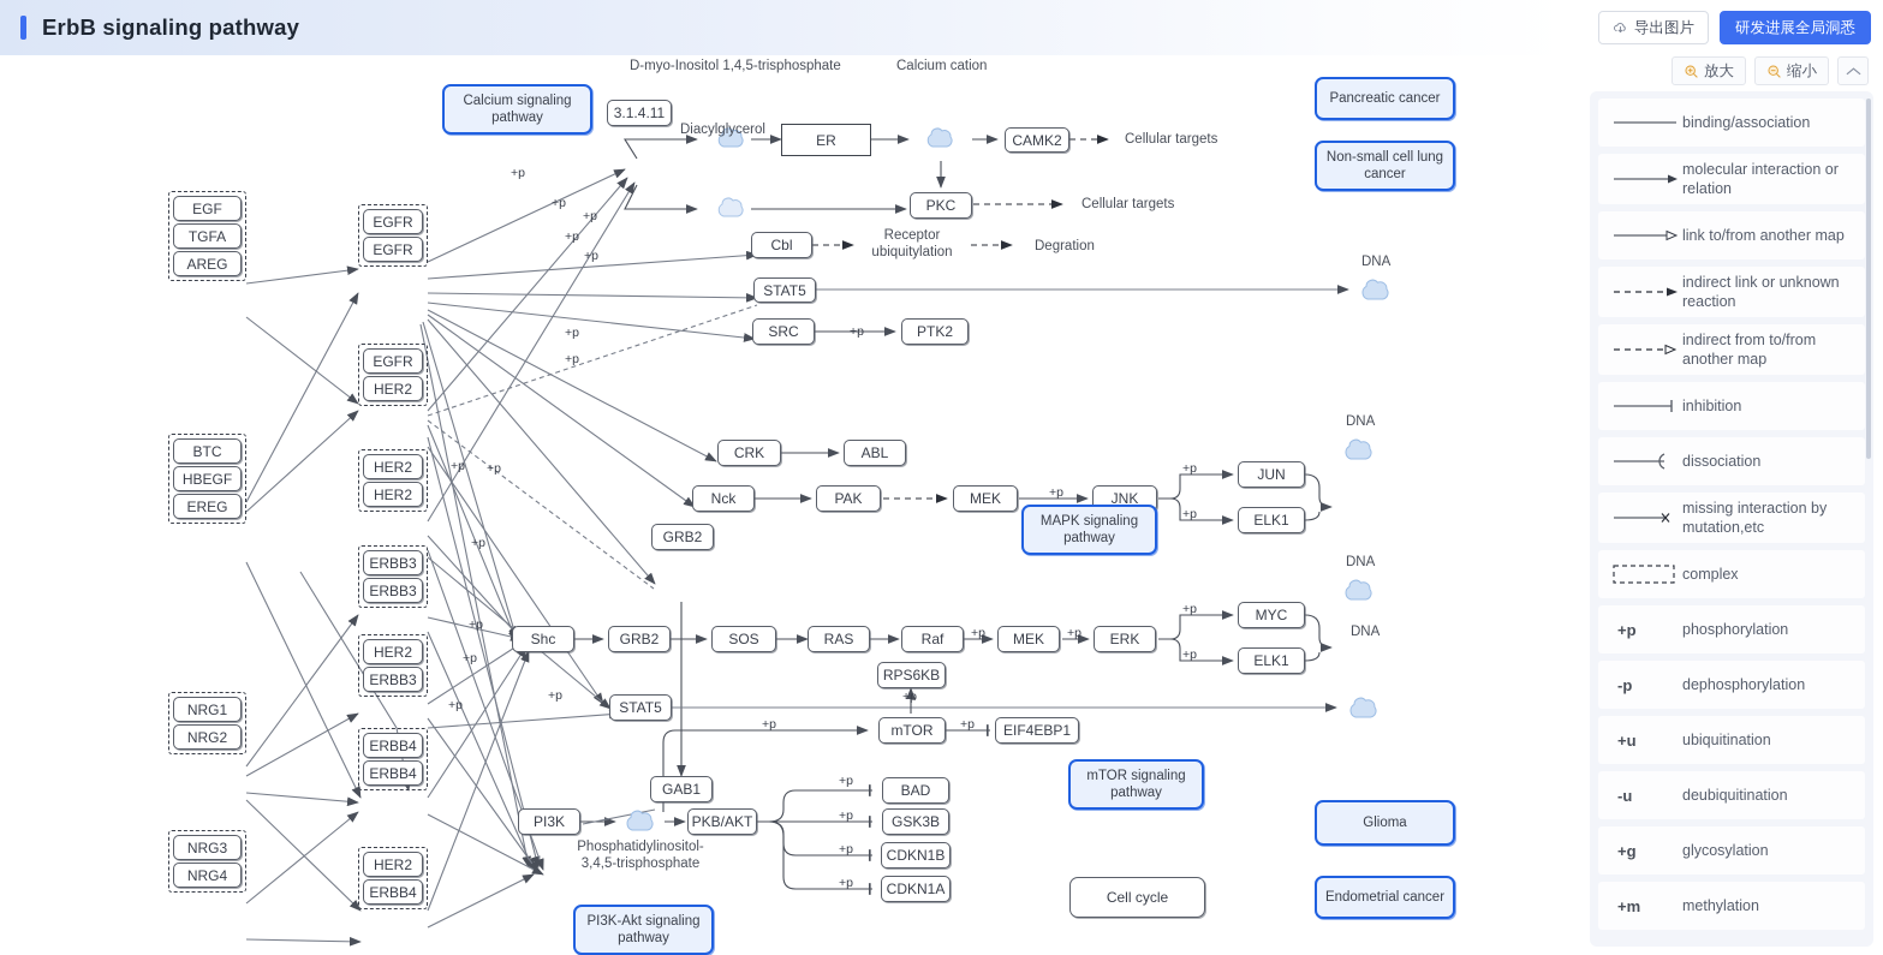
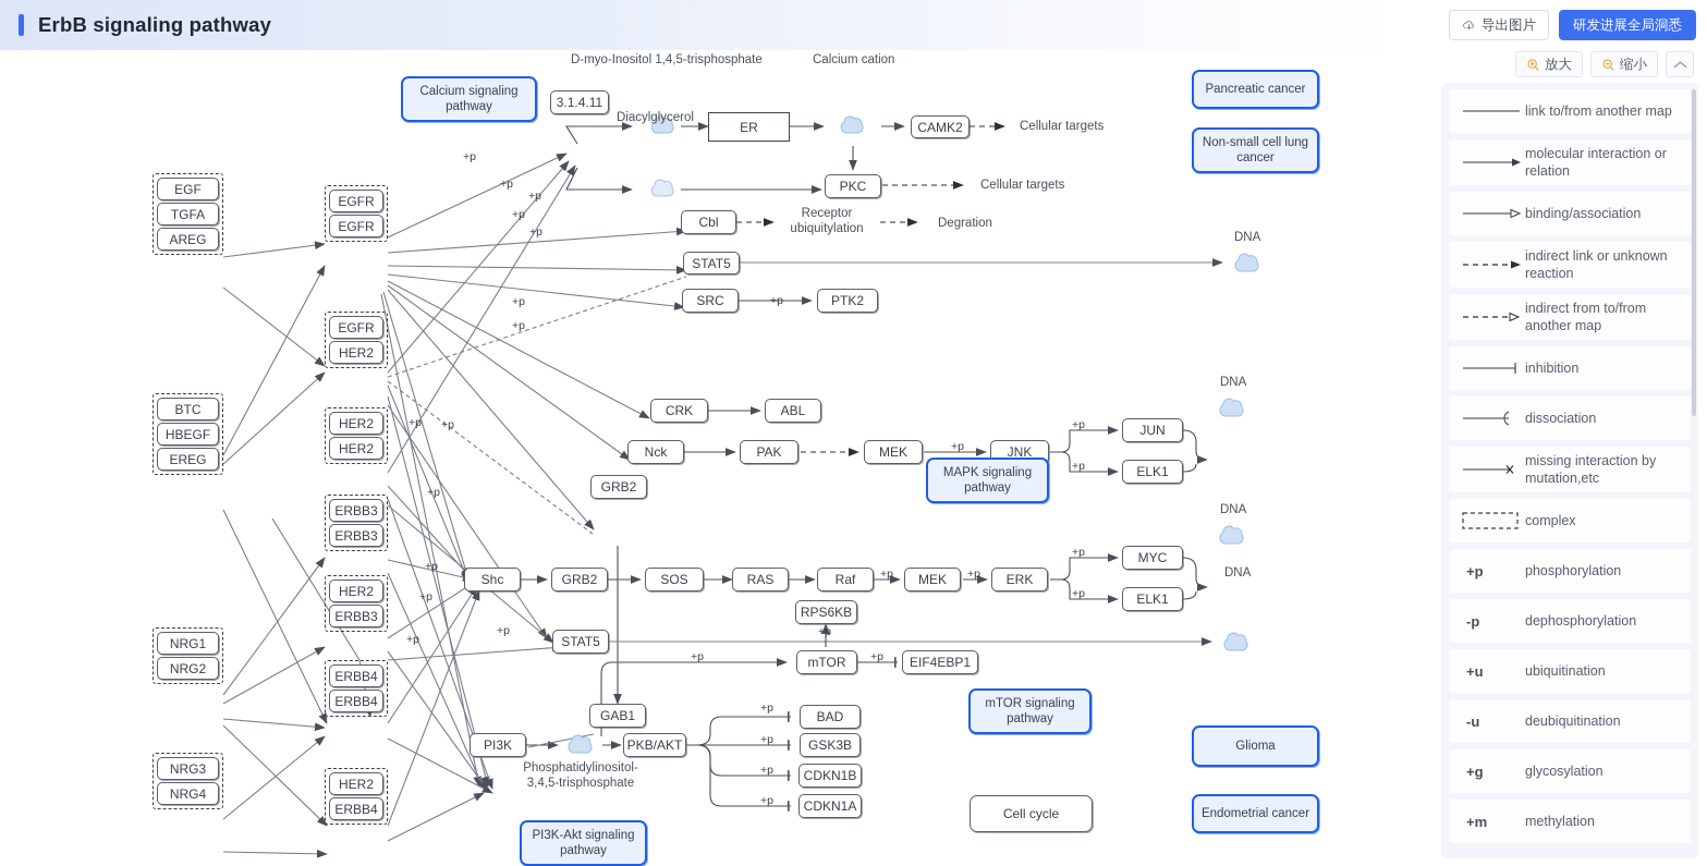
  ErbB signaling pathway
  导出图片
  研发进展全局洞悉
  放大
  缩小
  EGF
  TGFA
  AREG
  BTC
  HBEGF
  EREG
  NRG1
  NRG2
  NRG3
  NRG4
  EGFR
  EGFR
  EGFR
  HER2
  HER2
  HER2
  ERBB3
  ERBB3
  HER2
  ERBB3
  ERBB4
  ERBB4
  HER2
  ERBB4
  3.1.4.11
  ER
  PKC
  CAMK2
  Cbl
  STAT5
  SRC
  PTK2
  CRK
  ABL
  Nck
  PAK
  MEK
  JNK
  JUN
  ELK1
  GRB2
  Shc
  GRB2
  SOS
  RAS
  Raf
  MEK
  ERK
  MYC
  ELK1
  STAT5
  GAB1
  RPS6KB
  mTOR
  EIF4EBP1
  PI3K
  PKB/AKT
  BAD
  GSK3B
  CDKN1B
  CDKN1A
  Cell cycle
  Calcium signaling pathway
  MAPK signaling pathway
  mTOR signaling pathway
  PI3K-Akt signaling pathway
  Pancreatic cancer
  Non-small cell lung cancer
  Glioma
  Endometrial cancer
  D-myo-Inositol 1,4,5-trisphosphate
  Calcium cation
  Diacylglycerol
  Cellular targets
  Cellular targets
  Receptor ubiquitylation
  Degration
  DNA
  DNA
  DNA
  DNA
  Phosphatidylinositol-3,4,5-trisphosphate
  +p
  +p
  +p
  +p
  +p
  +p
  +p
  +p
  +p
  +p
  +p
  +p
  +p
  +p
  +p
  +p
  +p
  +p
  +p
  +p
  +p
  +p
  +p
  +p
  +p
  +p
  +p
  +p
  +p
- binding/association
+ link to/from another map
  molecular interaction or relation
- link to/from another map
+ binding/association
  indirect link or unknown reaction
  indirect from to/from another map
  inhibition
  dissociation
  missing interaction by mutation,etc
  complex
  +p
  phosphorylation
  -p
  dephosphorylation
  +u
  ubiquitination
  -u
  deubiquitination
  +g
  glycosylation
  +m
  methylation
